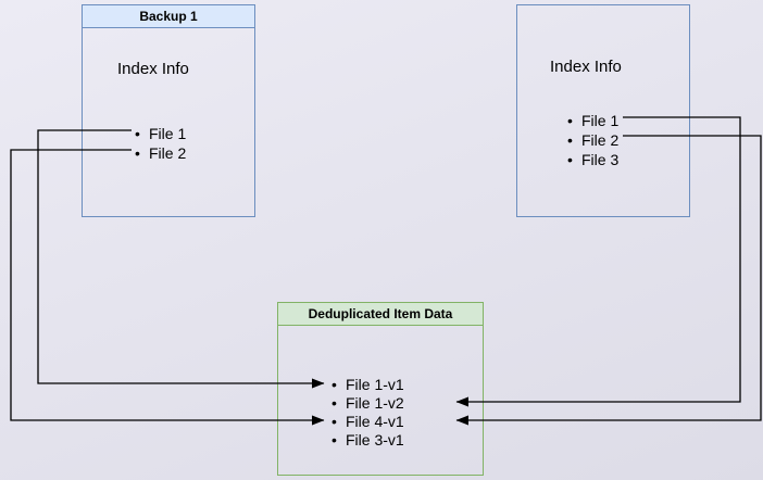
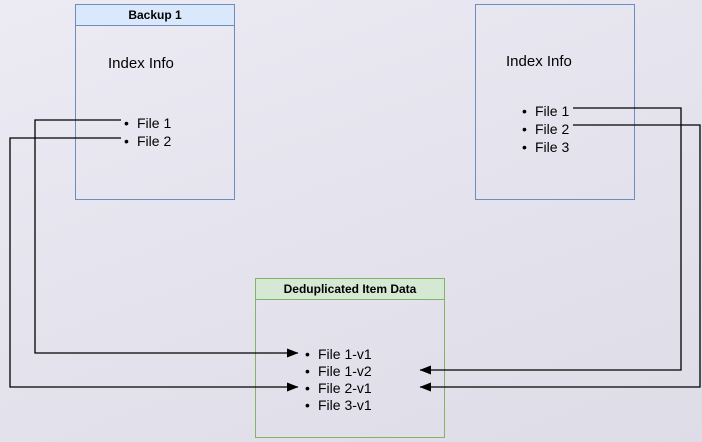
  Backup 1
  Index Info
  File 1
  File 2
  Index Info
  File 1
  File 2
  File 3
  Deduplicated Item Data
  File 1-v1
  File 1-v2
- File 4-v1
+ File 2-v1
  File 3-v1
